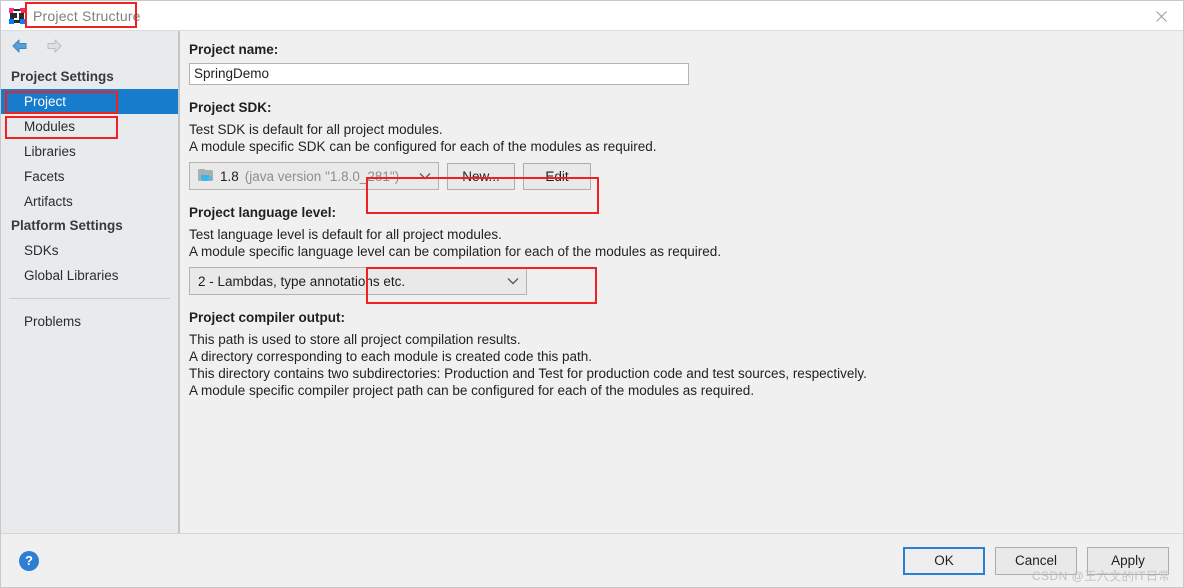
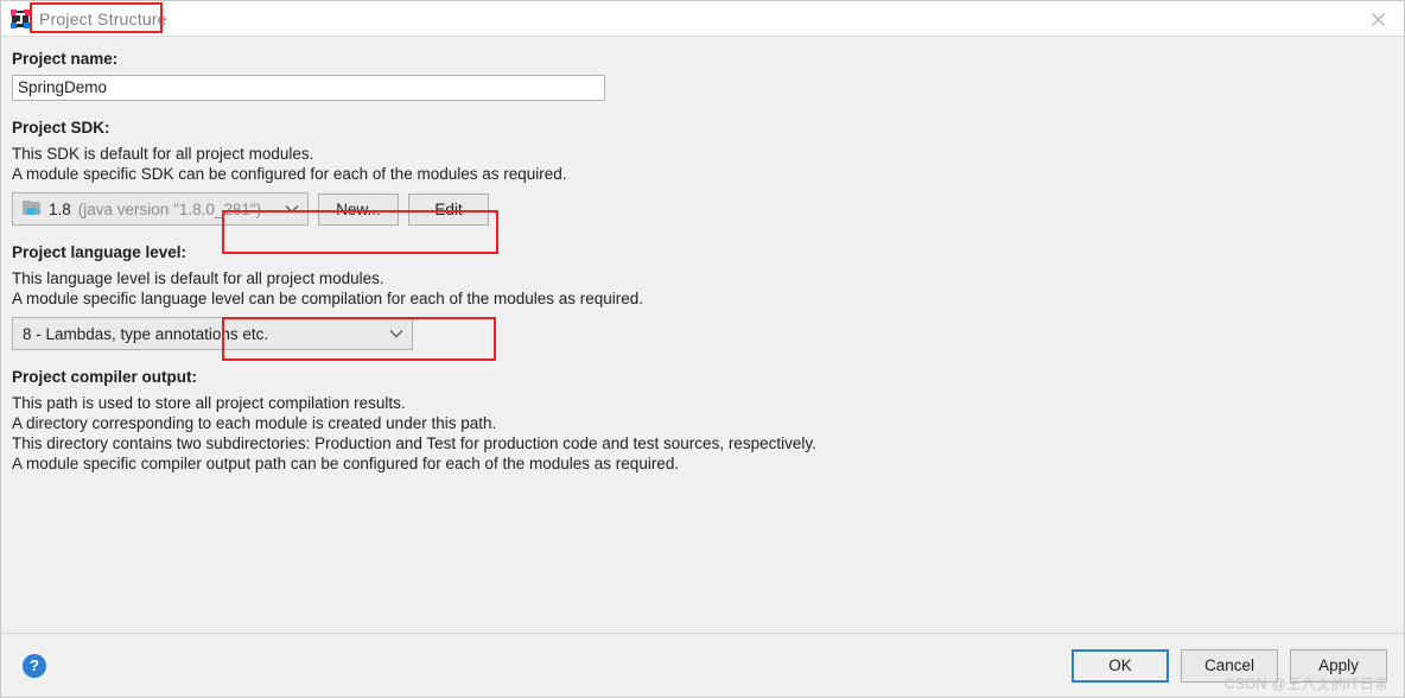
  Project Structure
- Project Settings
- Project
- Modules
- Libraries
- Facets
- Artifacts
- Platform Settings
- SDKs
- Global Libraries
- Problems
  Project name:
  SpringDemo
  Project SDK:
- Test SDK is default for all project modules.
+ This SDK is default for all project modules.
  A module specific SDK can be configured for each of the modules as required.
  1.8
  (java version "1.8.0_281")
  New...
  Edit
  Project language level:
- Test language level is default for all project modules.
+ This language level is default for all project modules.
  A module specific language level can be compilation for each of the modules as required.
- 2 - Lambdas, type annotations etc.
+ 8 - Lambdas, type annotations etc.
  Project compiler output:
  This path is used to store all project compilation results.
- A directory corresponding to each module is created code this path.
+ A directory corresponding to each module is created under this path.
  This directory contains two subdirectories: Production and Test for production code and test sources, respectively.
- A module specific compiler project path can be configured for each of the modules as required.
+ A module specific compiler output path can be configured for each of the modules as required.
  ?
  OK
  Cancel
  Apply
  CSDN @王六文的IT日常
